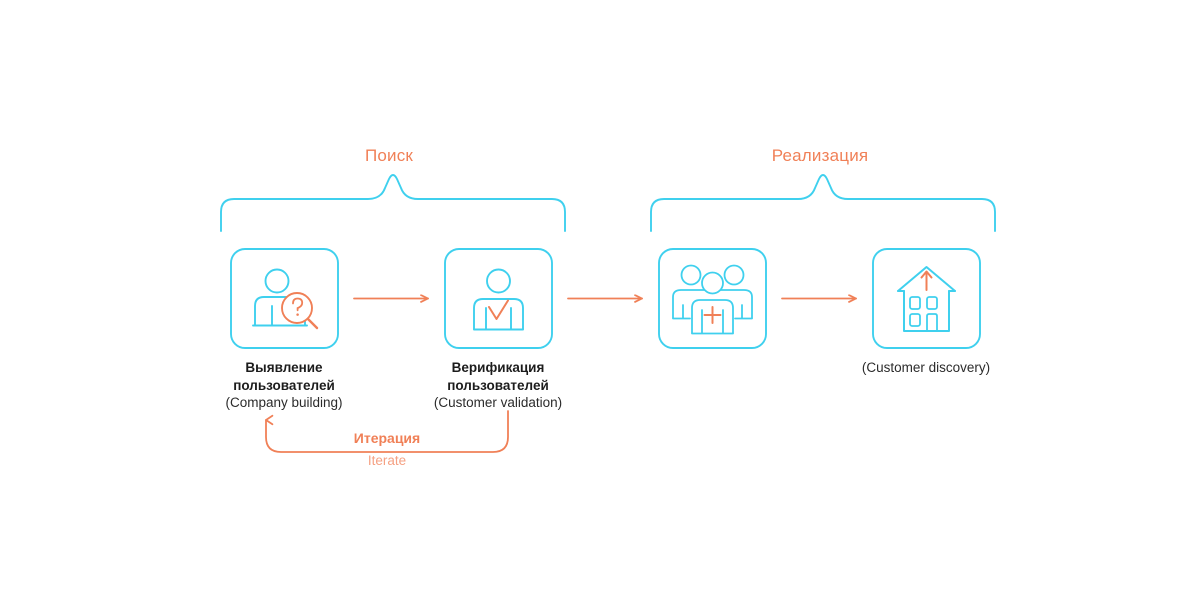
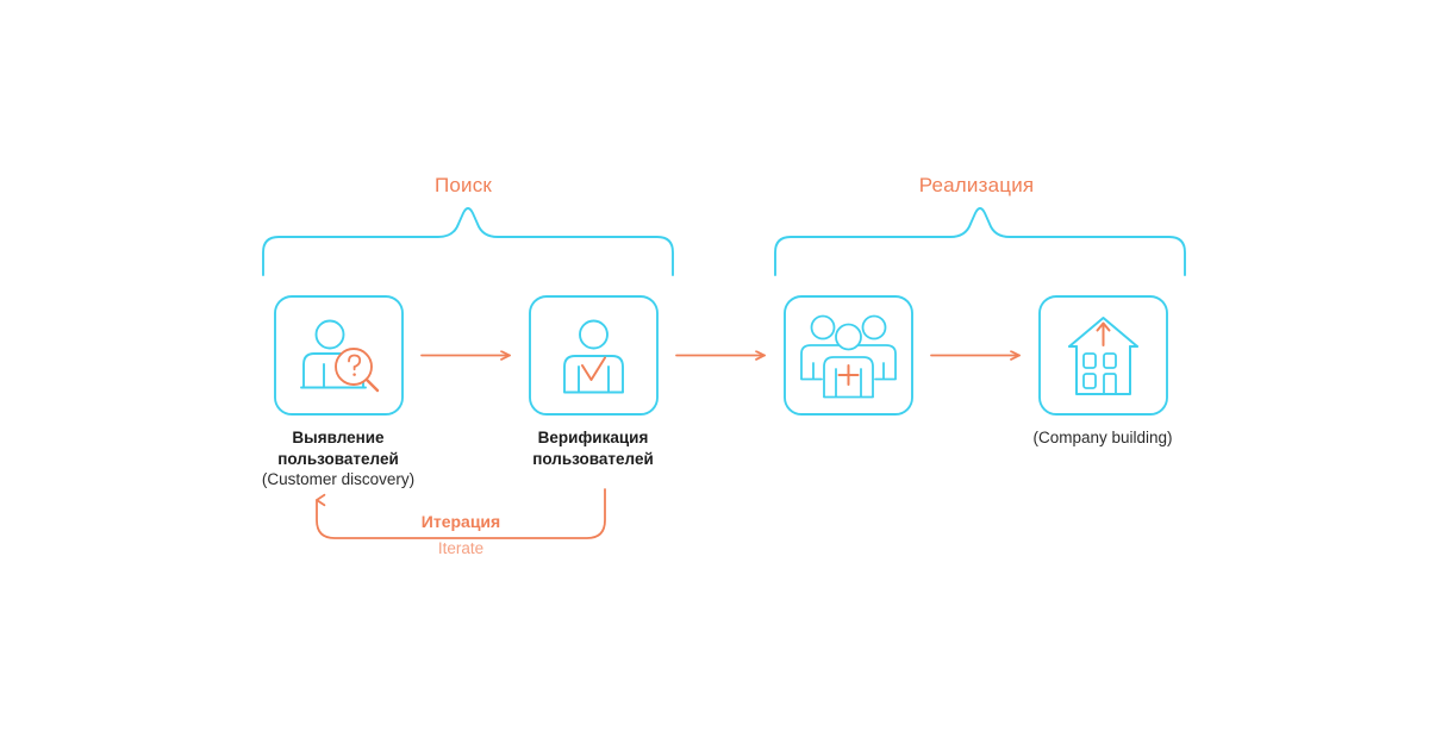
  Поиск
  Реализация
  Выявление
  пользователей
- (Company building)
+ (Customer discovery)
  Верификация
  пользователей
- (Customer validation)
- (Customer discovery)
+ (Company building)
  Итерация
  Iterate
